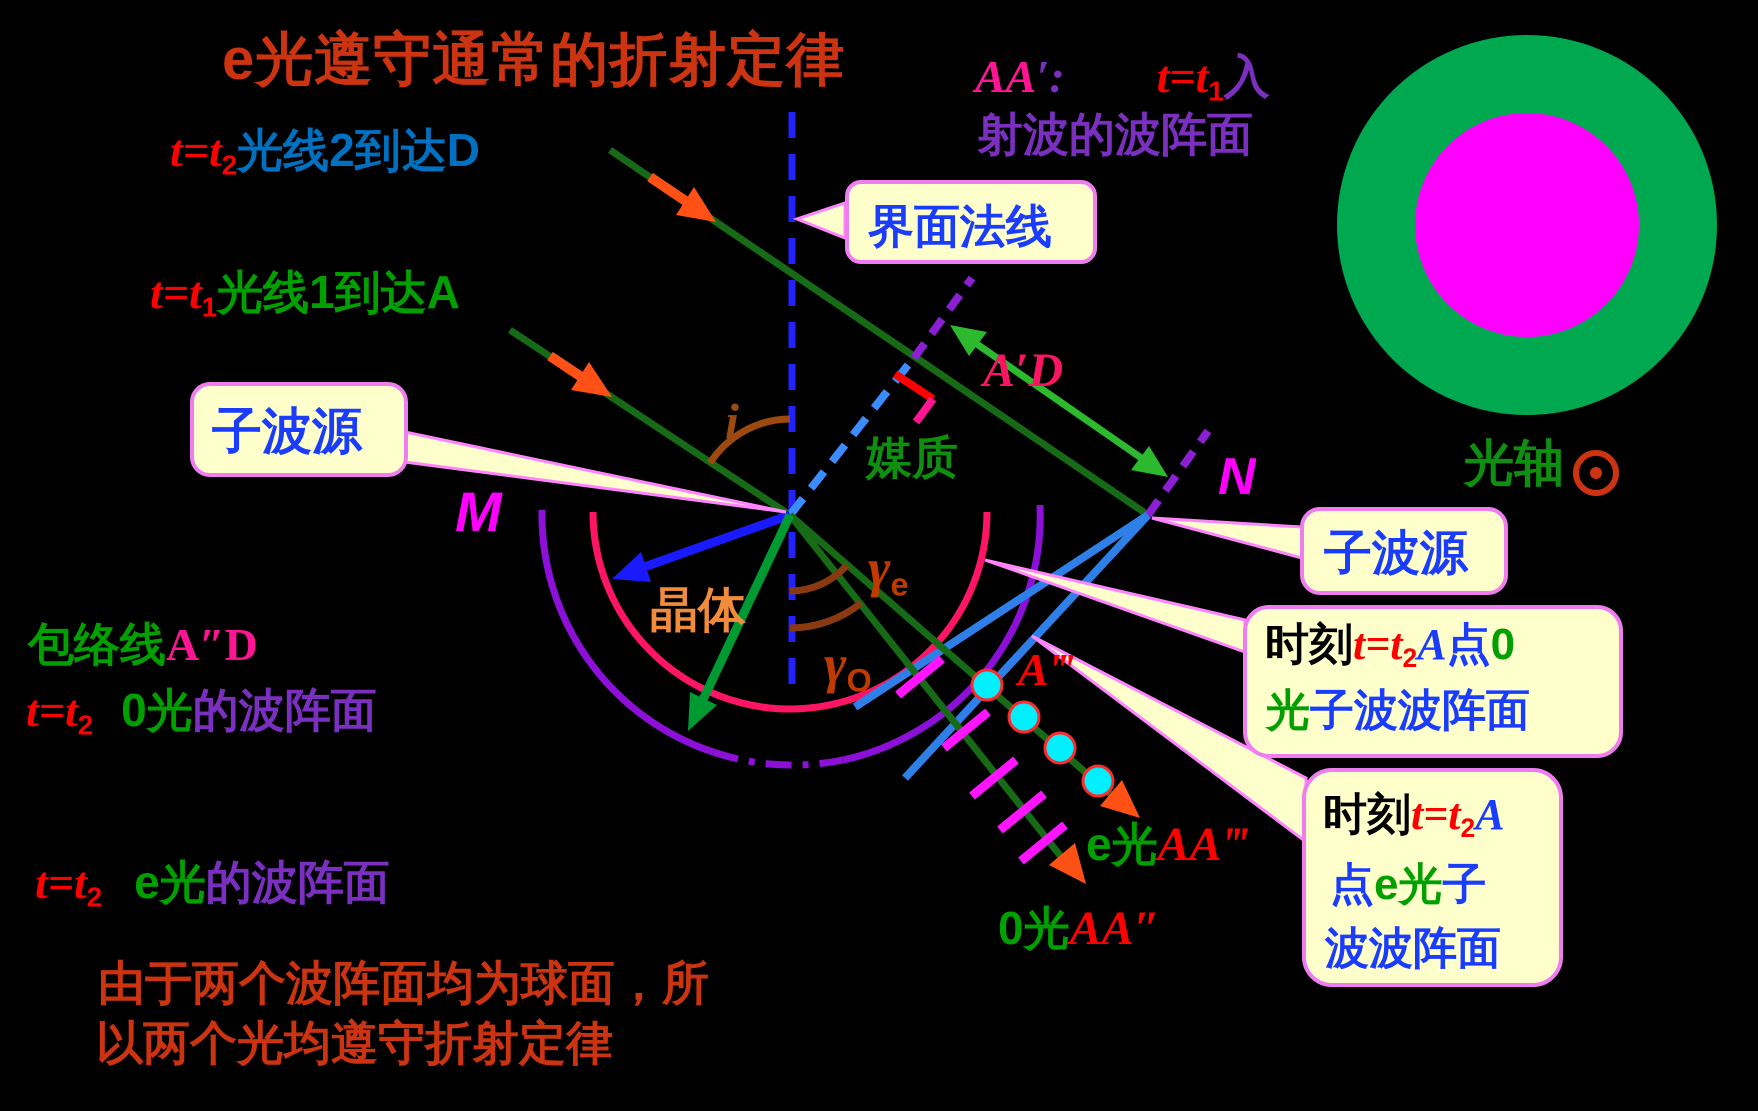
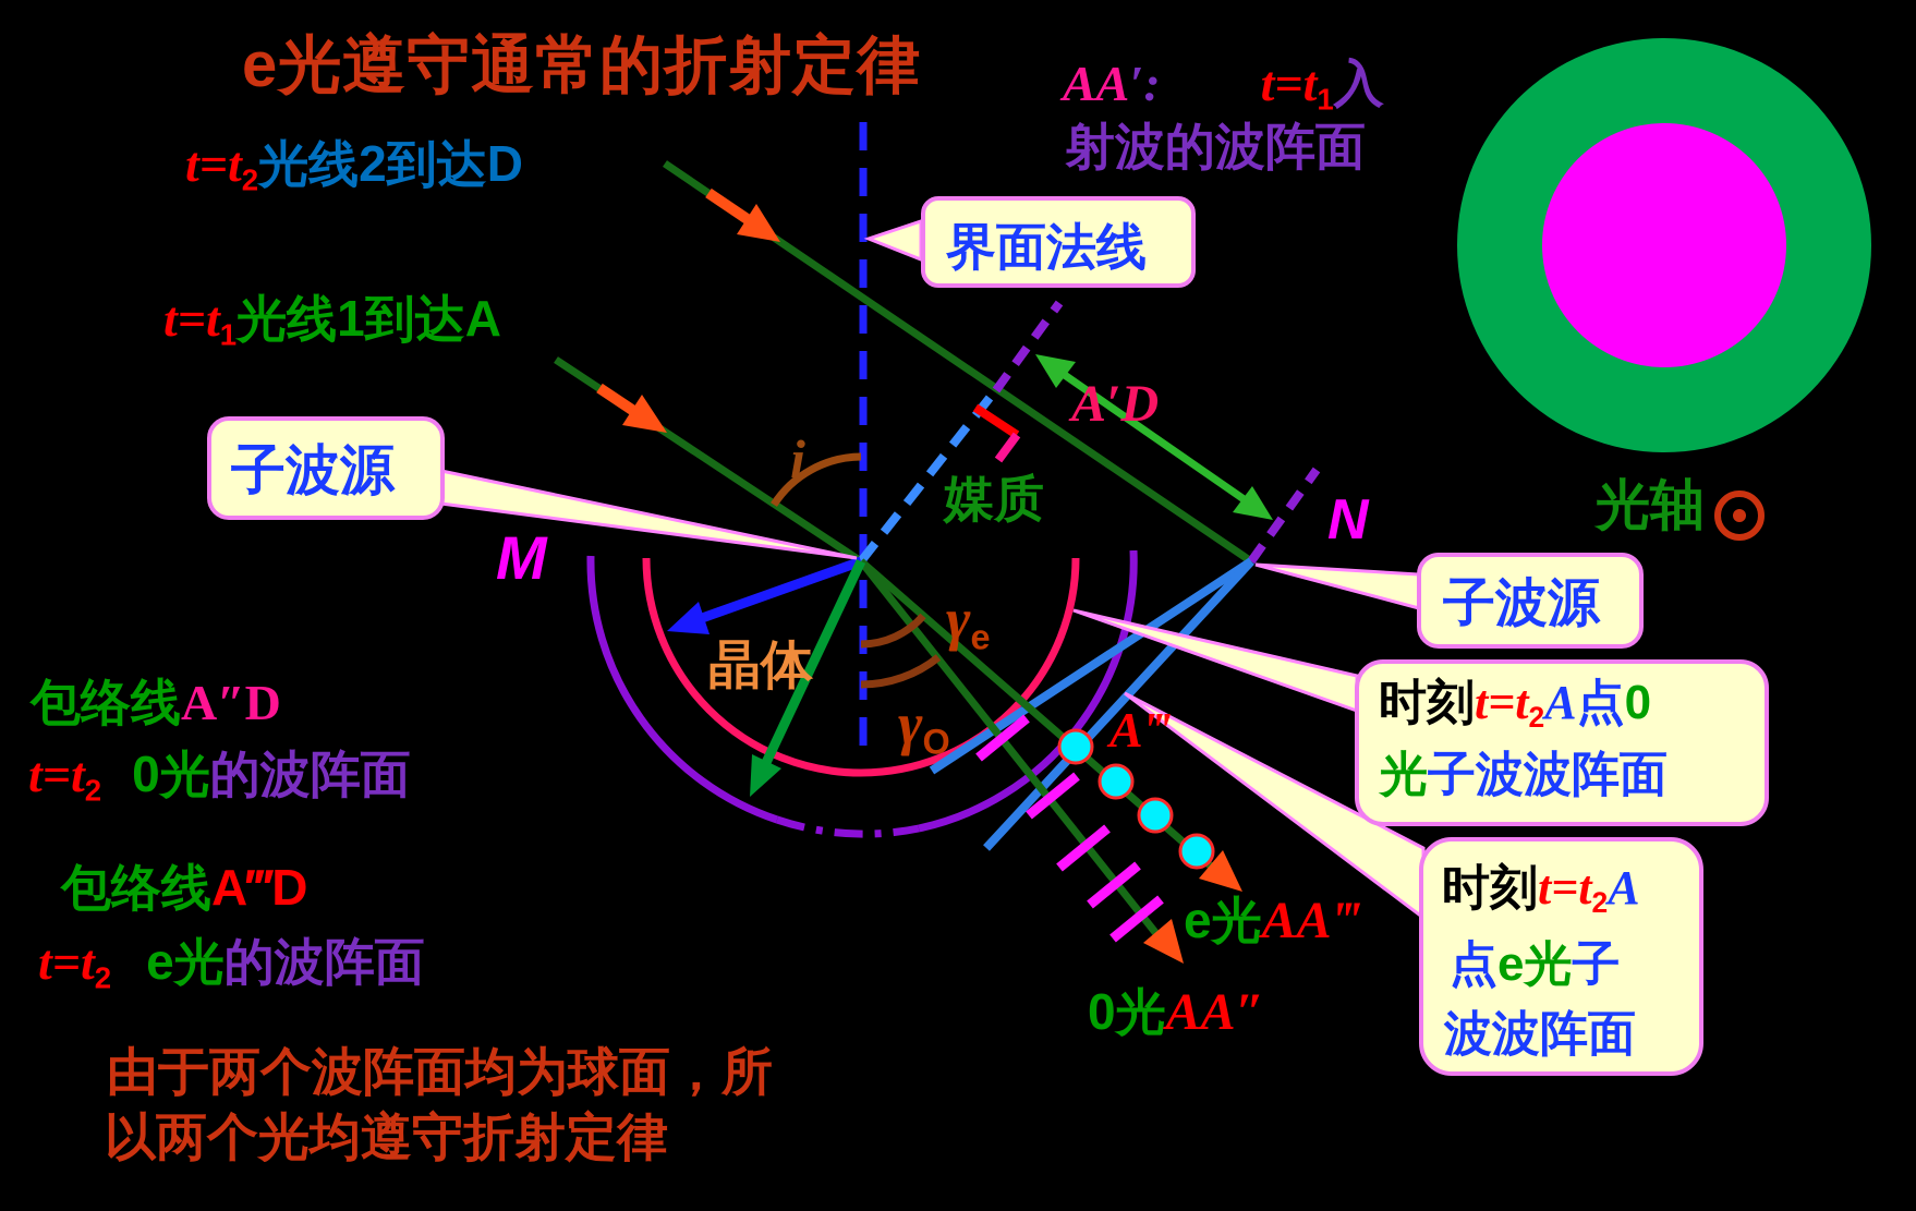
  e光遵守通常的折射定律
  t=t2光线2到达D
  t=t1光线1到达A
  AA′: t=t1入
  射波的波阵面
  界面法线
  子波源
  子波源
  时刻t=t2A点0
  光子波波阵面
  时刻t=t2A
  点e光子
  波波阵面
  媒质
  晶体
  M
  N
  i
  γe
  γO
  A′D
  A‴
  e光AA‴
  0光AA″
  光轴
  包络线A″D
  t=t2 0光的波阵面
+ 包络线A‴D
  t=t2 e光的波阵面
  由于两个波阵面均为球面，所
  以两个光均遵守折射定律
